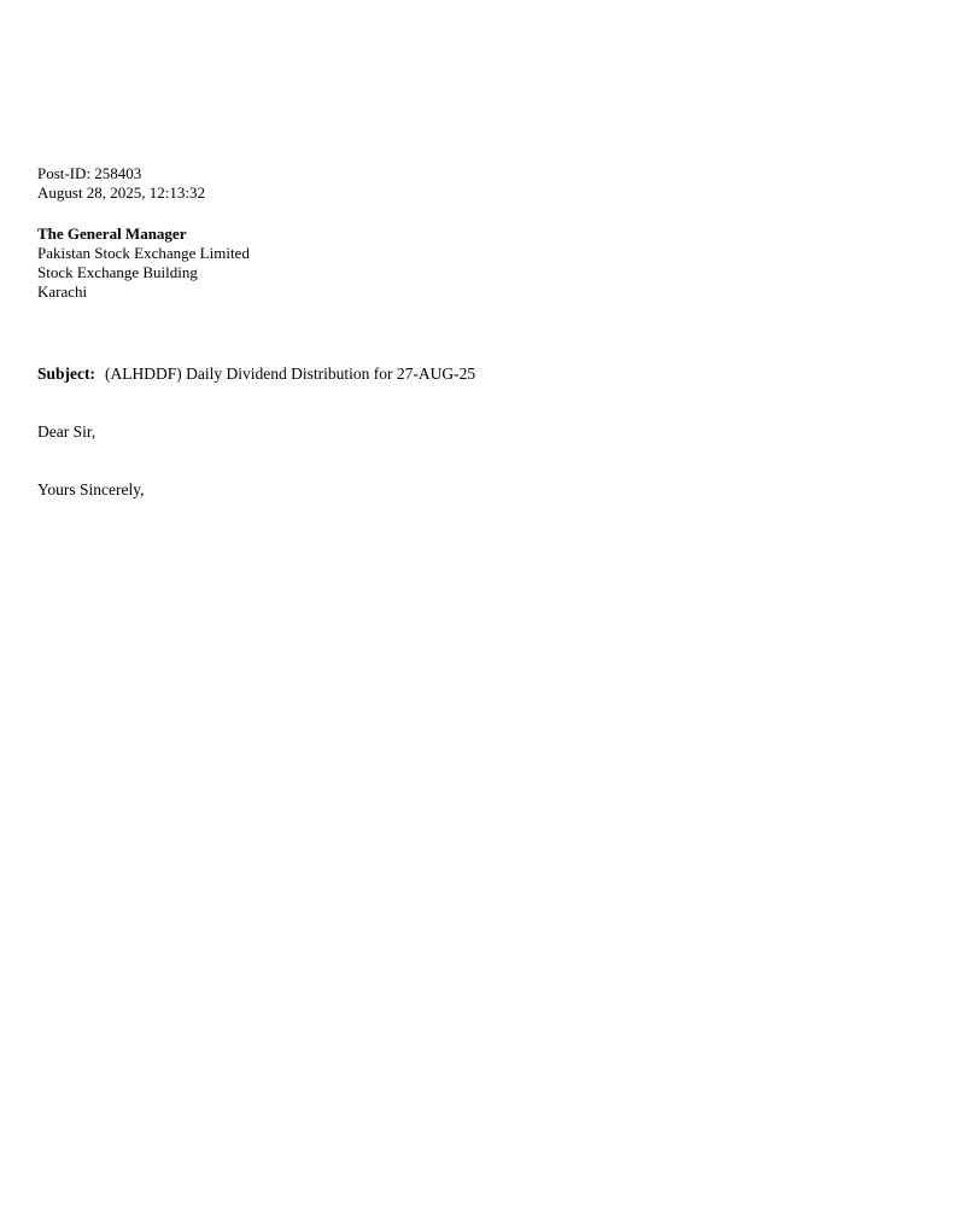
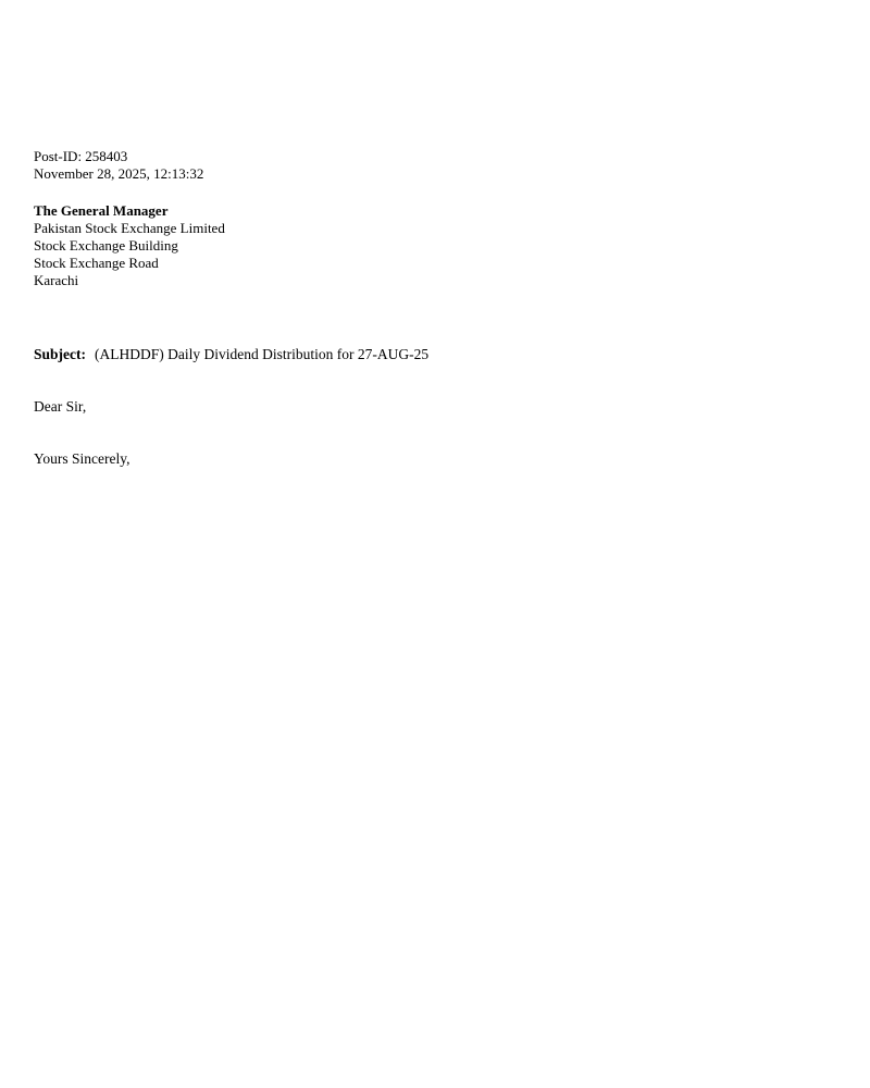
  Post-ID: 258403
- August 28, 2025, 12:13:32
+ November 28, 2025, 12:13:32
  The General Manager
  Pakistan Stock Exchange Limited
  Stock Exchange Building
+ Stock Exchange Road
  Karachi
  Subject: (ALHDDF) Daily Dividend Distribution for 27-AUG-25
  Dear Sir,
  Yours Sincerely,
